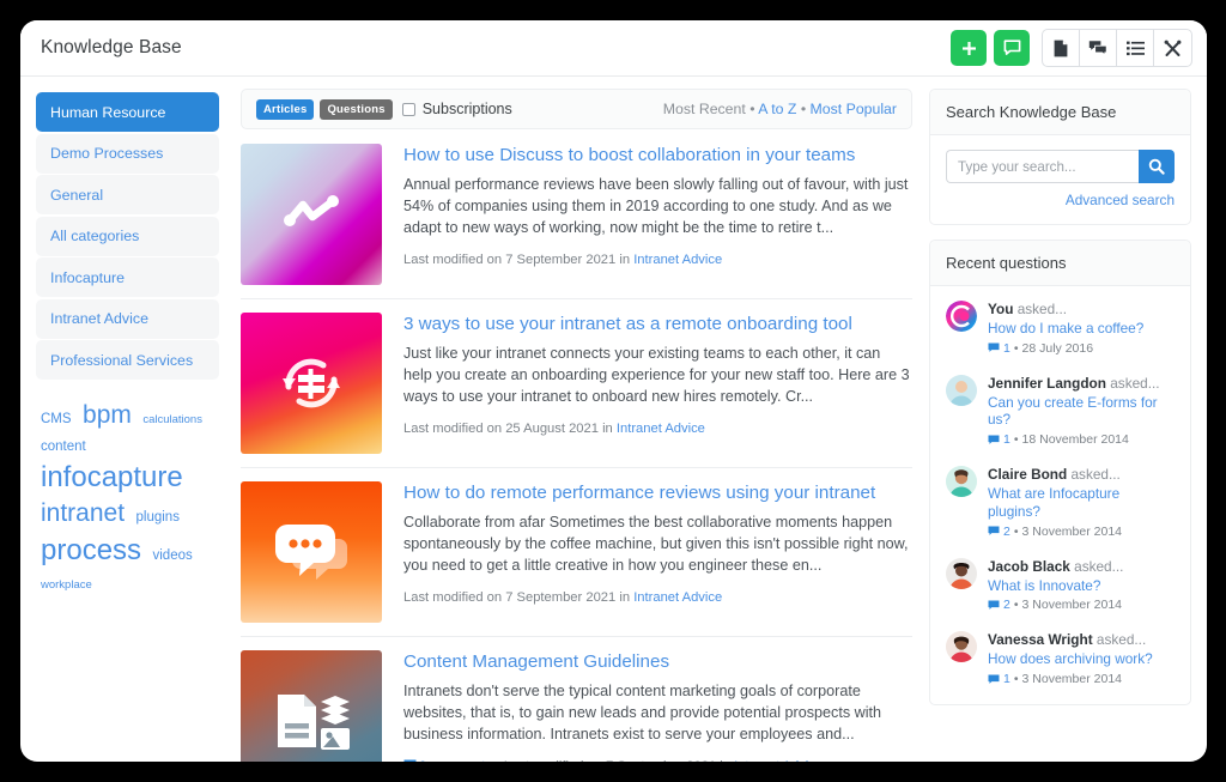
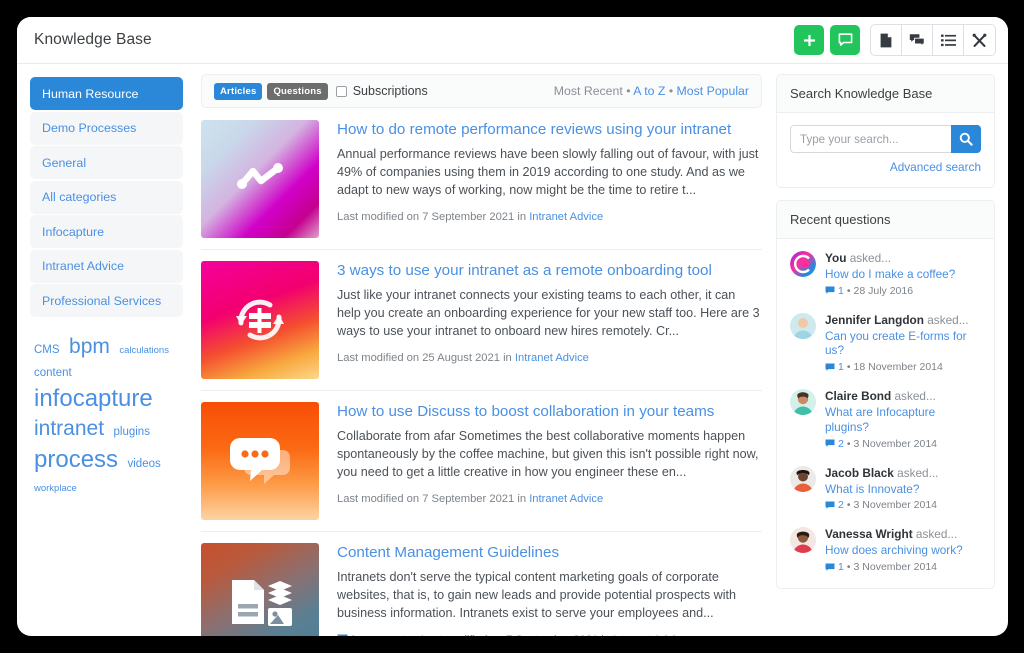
  Knowledge Base
  Human Resource
  Demo Processes
  General
  All categories
  Infocapture
  Intranet Advice
  Professional Services
  CMS bpm calculations content infocapture intranet plugins process videos workplace
  Articles
  Questions
  Subscriptions
  Most Recent • A to Z • Most Popular
- How to use Discuss to boost collaboration in your teams
+ How to do remote performance reviews using your intranet
- Annual performance reviews have been slowly falling out of favour, with just 54% of companies using them in 2019 according to one study. And as we adapt to new ways of working, now might be the time to retire t...
+ Annual performance reviews have been slowly falling out of favour, with just 49% of companies using them in 2019 according to one study. And as we adapt to new ways of working, now might be the time to retire t...
  Last modified on 7 September 2021 in Intranet Advice
  3 ways to use your intranet as a remote onboarding tool
  Just like your intranet connects your existing teams to each other, it can help you create an onboarding experience for your new staff too. Here are 3 ways to use your intranet to onboard new hires remotely. Cr...
  Last modified on 25 August 2021 in Intranet Advice
- How to do remote performance reviews using your intranet
+ How to use Discuss to boost collaboration in your teams
  Collaborate from afar Sometimes the best collaborative moments happen spontaneously by the coffee machine, but given this isn't possible right now, you need to get a little creative in how you engineer these en...
  Last modified on 7 September 2021 in Intranet Advice
  Content Management Guidelines
  Intranets don't serve the typical content marketing goals of corporate websites, that is, to gain new leads and provide potential prospects with business information. Intranets exist to serve your employees and...
  Search Knowledge Base
  Type your search...
  Advanced search
  Recent questions
  You asked...
  How do I make a coffee?
  1
  •
  28 July 2016
  Jennifer Langdon asked...
  Can you create E-forms for us?
  1
  •
  18 November 2014
  Claire Bond asked...
  What are Infocapture plugins?
  2
  •
  3 November 2014
  Jacob Black asked...
  What is Innovate?
  2
  •
  3 November 2014
  Vanessa Wright asked...
  How does archiving work?
  1
  •
  3 November 2014
